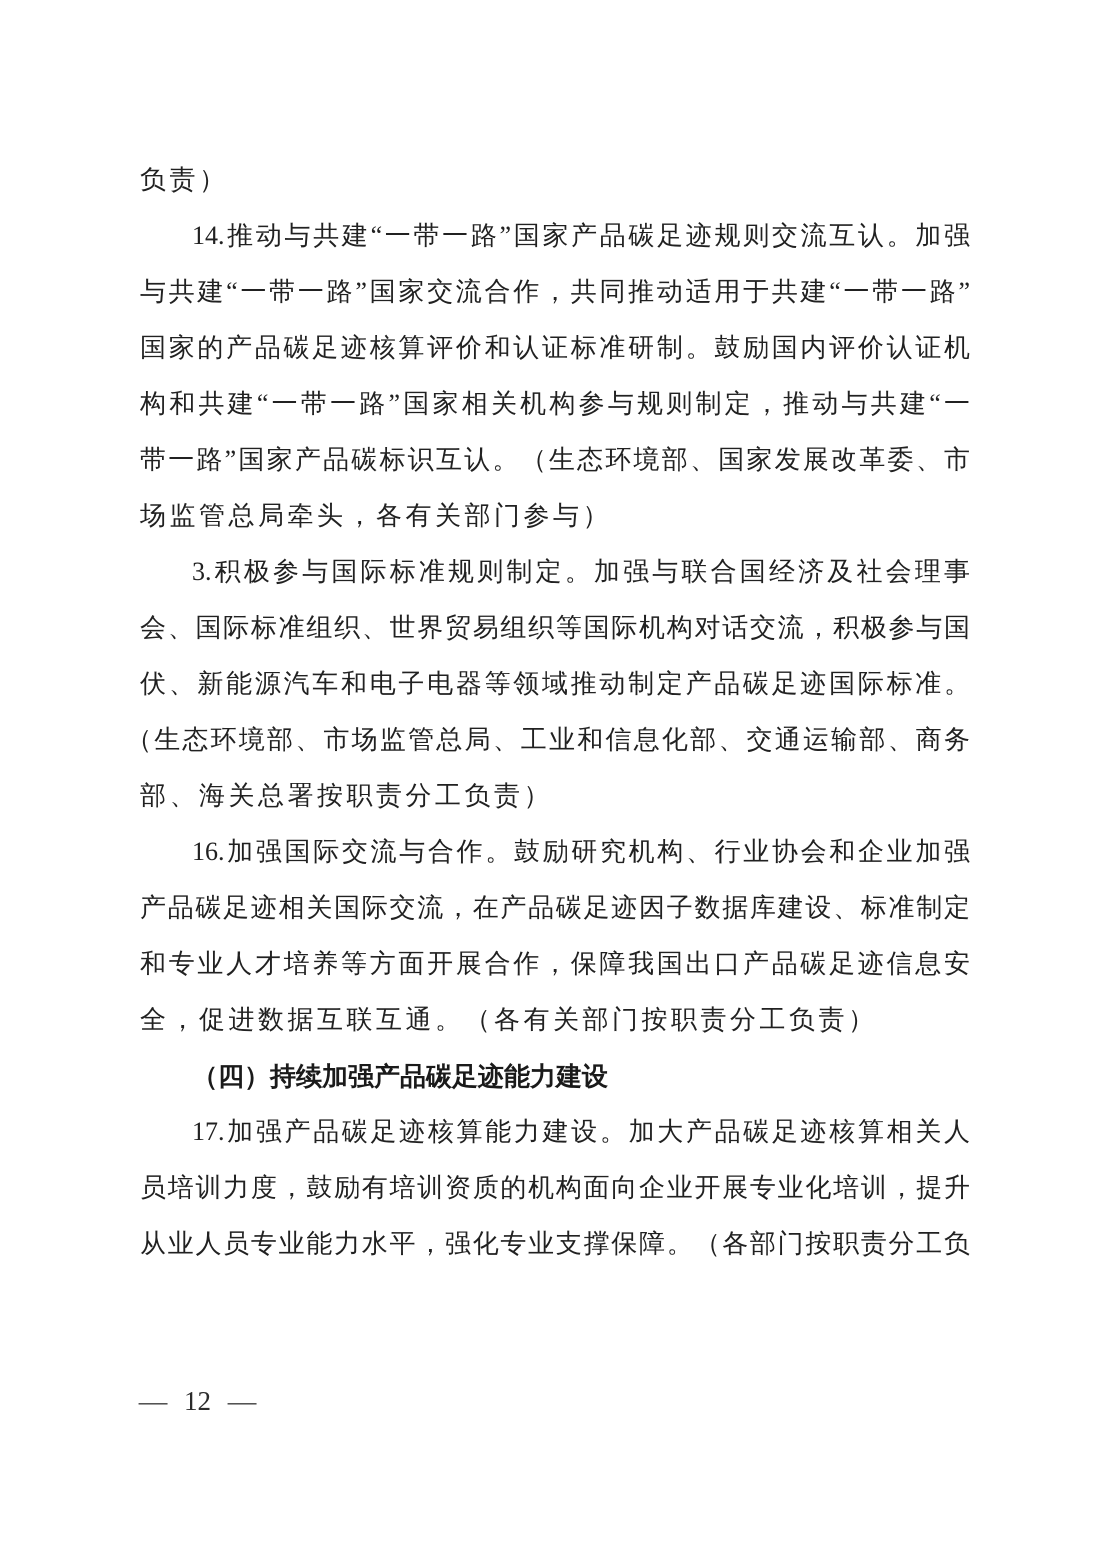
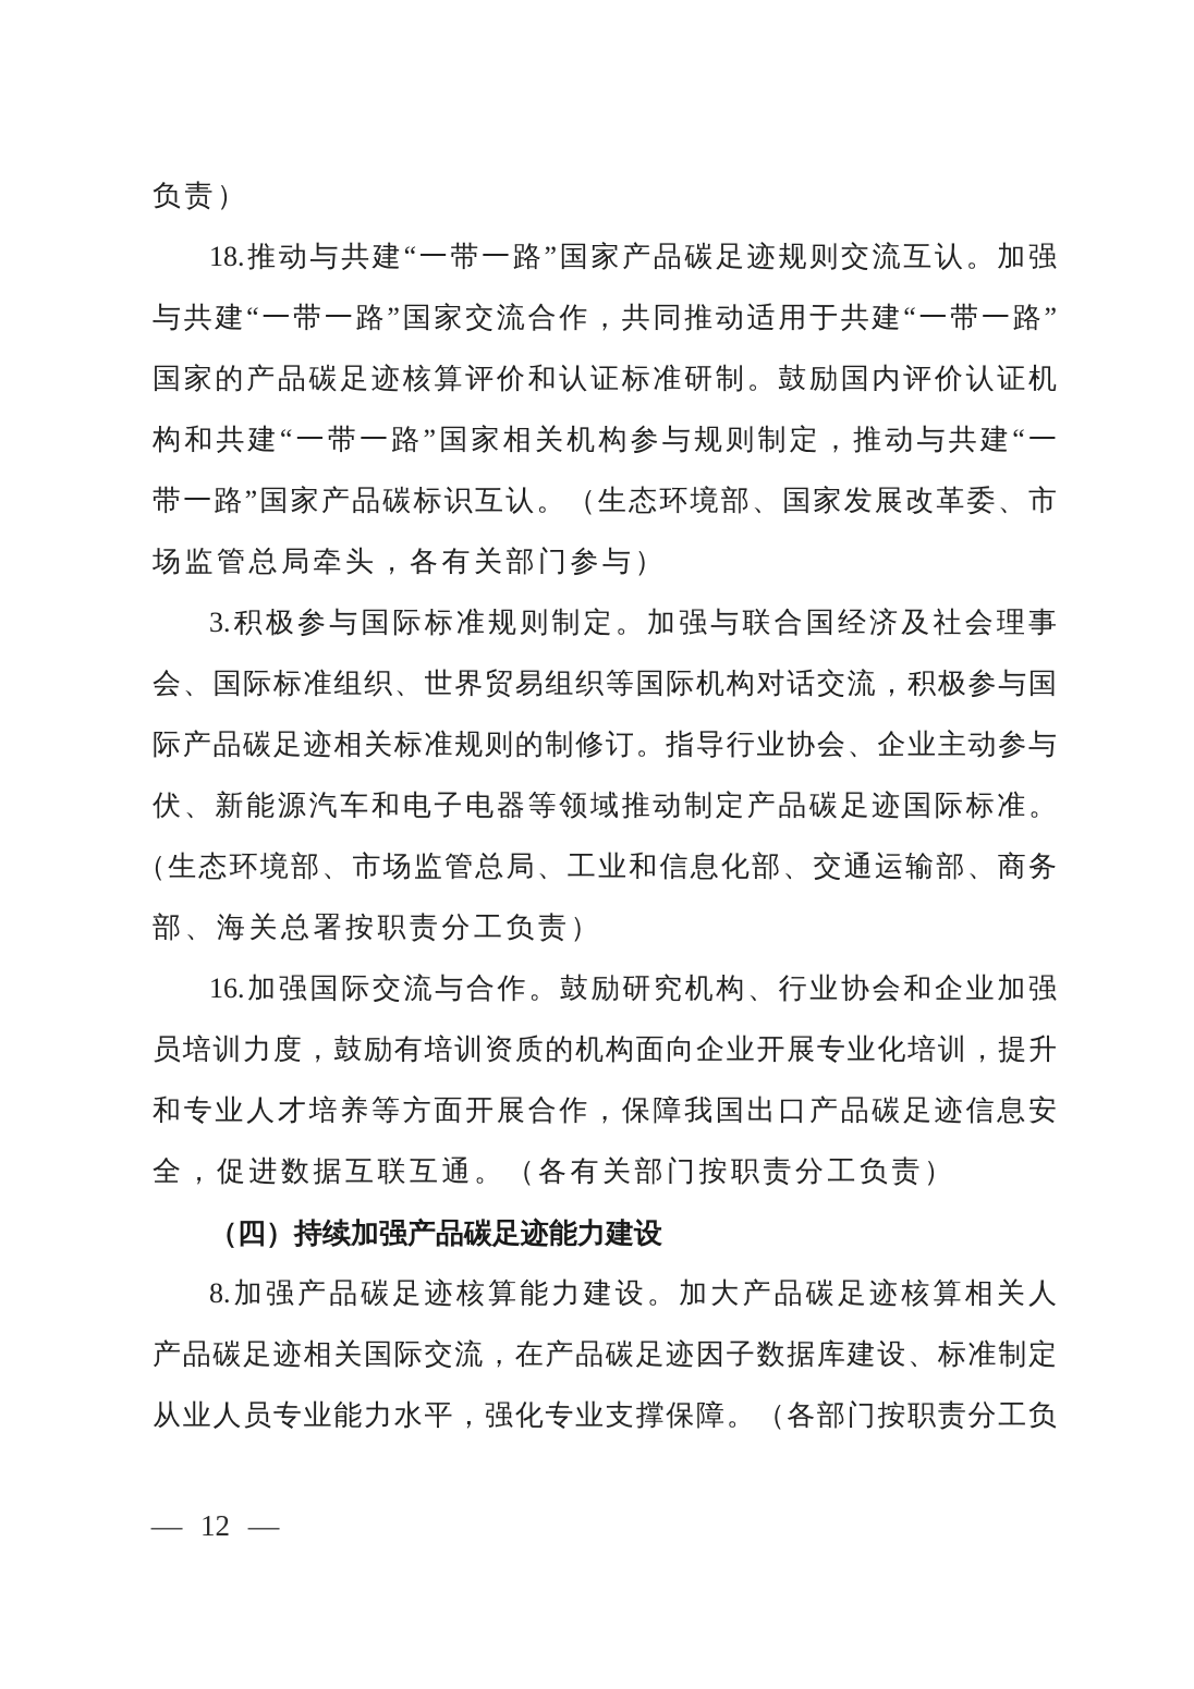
  负责）
- 14.推动与共建“一带一路”国家产品碳足迹规则交流互认。加强
+ 18.推动与共建“一带一路”国家产品碳足迹规则交流互认。加强
  与共建“一带一路”国家交流合作，共同推动适用于共建“一带一路”
  国家的产品碳足迹核算评价和认证标准研制。鼓励国内评价认证机
  构和共建“一带一路”国家相关机构参与规则制定，推动与共建“一
  带一路”国家产品碳标识互认。（生态环境部、国家发展改革委、市
  场监管总局牵头，各有关部门参与）
  3.积极参与国际标准规则制定。加强与联合国经济及社会理事
  会、国际标准组织、世界贸易组织等国际机构对话交流，积极参与国
+ 际产品碳足迹相关标准规则的制修订。指导行业协会、企业主动参与
  伏、新能源汽车和电子电器等领域推动制定产品碳足迹国际标准。
  （生态环境部、市场监管总局、工业和信息化部、交通运输部、商务
  部、海关总署按职责分工负责）
  16.加强国际交流与合作。鼓励研究机构、行业协会和企业加强
- 产品碳足迹相关国际交流，在产品碳足迹因子数据库建设、标准制定
+ 员培训力度，鼓励有培训资质的机构面向企业开展专业化培训，提升
  和专业人才培养等方面开展合作，保障我国出口产品碳足迹信息安
  全，促进数据互联互通。（各有关部门按职责分工负责）
  （四）持续加强产品碳足迹能力建设
- 17.加强产品碳足迹核算能力建设。加大产品碳足迹核算相关人
+ 8.加强产品碳足迹核算能力建设。加大产品碳足迹核算相关人
- 员培训力度，鼓励有培训资质的机构面向企业开展专业化培训，提升
+ 产品碳足迹相关国际交流，在产品碳足迹因子数据库建设、标准制定
  从业人员专业能力水平，强化专业支撑保障。（各部门按职责分工负
  —
  12
  —
